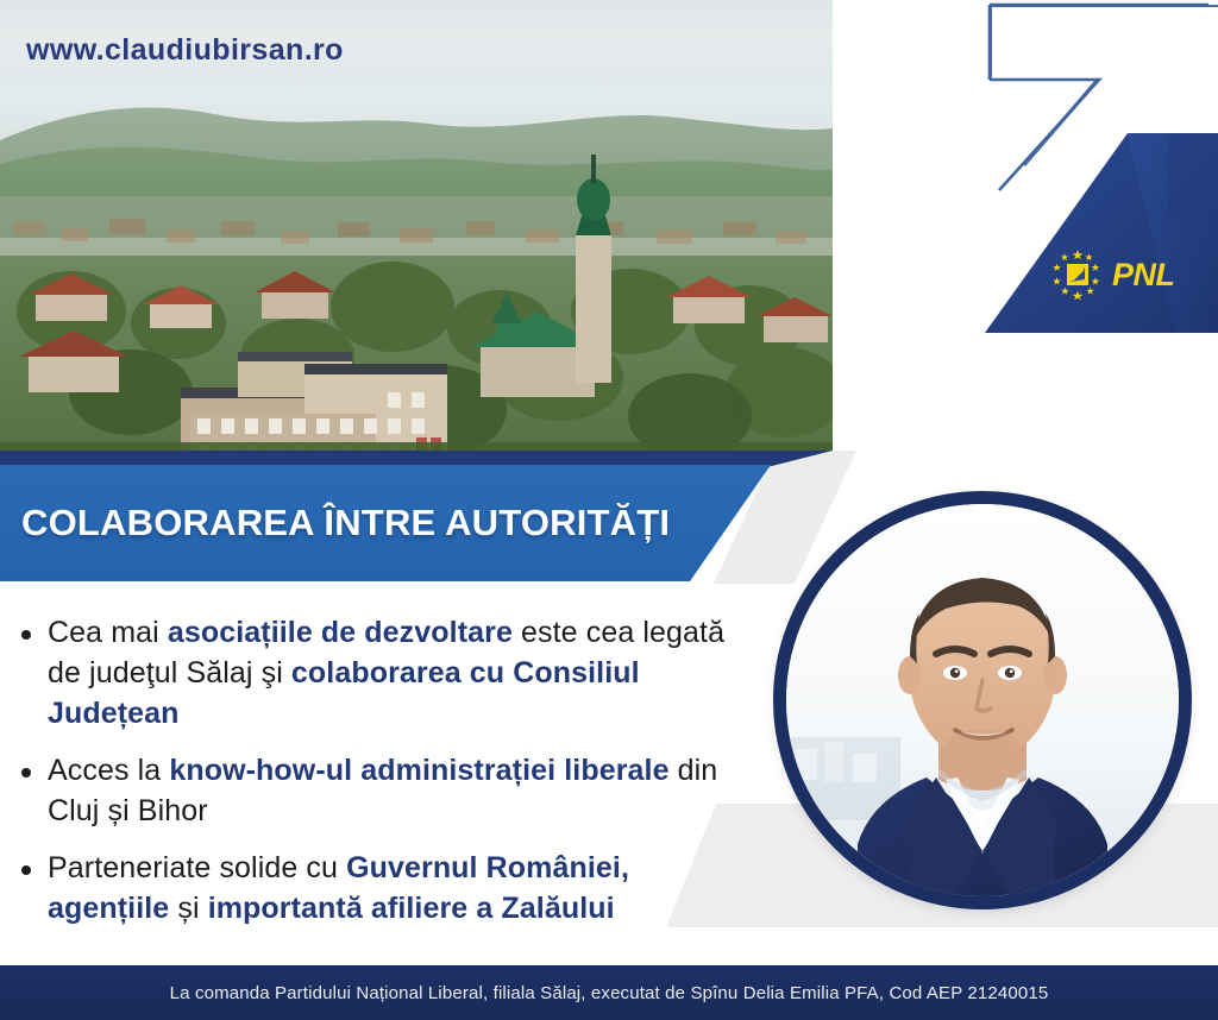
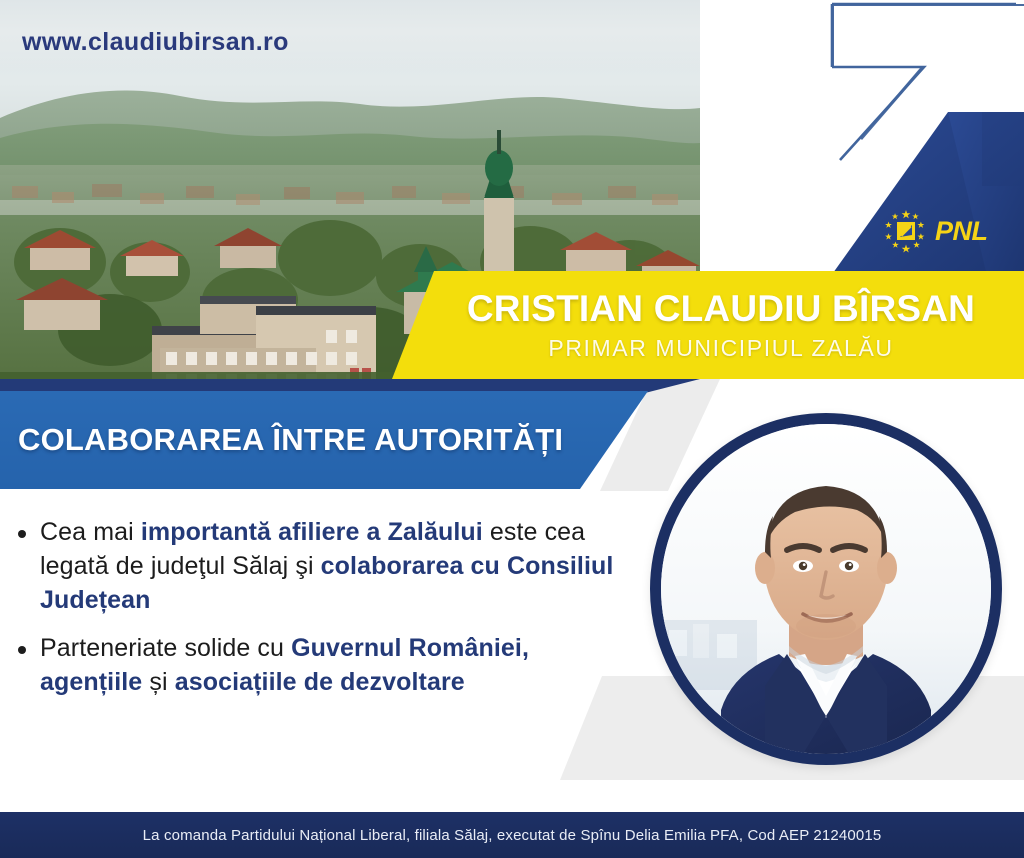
  PNL
  www.claudiubirsan.ro
+ CRISTIAN CLAUDIU BÎRSAN
+ PRIMAR MUNICIPIUL ZALĂU
  COLABORAREA ÎNTRE AUTORITĂȚI
- Cea mai asociațiile de dezvoltare este cea legată de judeţul Sălaj şi colaborarea cu Consiliul Județean
+ Cea mai importantă afiliere a Zalăului este cea legată de judeţul Sălaj şi colaborarea cu Consiliul Județean
- Acces la know-how-ul administrației liberale din Cluj și Bihor
- Parteneriate solide cu Guvernul României, agențiile și importantă afiliere a Zalăului
+ Parteneriate solide cu Guvernul României, agențiile și asociațiile de dezvoltare
  La comanda Partidului Național Liberal, filiala Sălaj, executat de Spînu Delia Emilia PFA, Cod AEP 21240015
